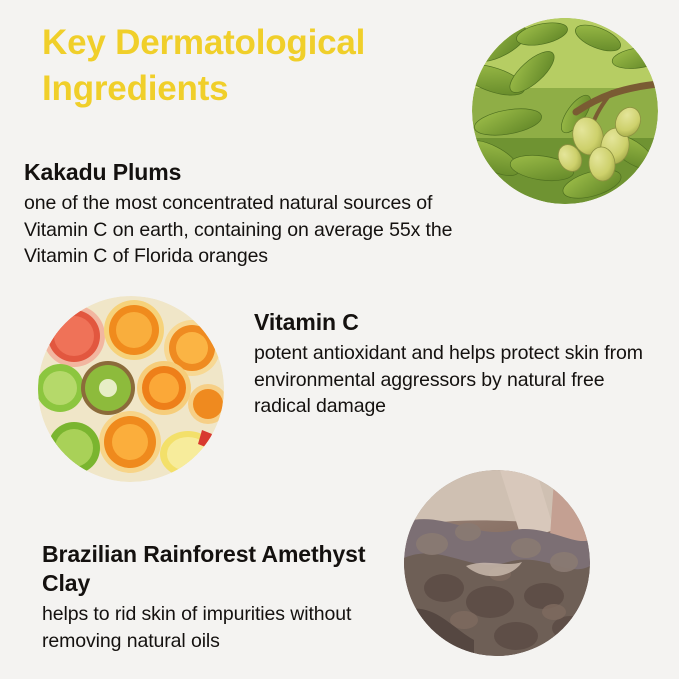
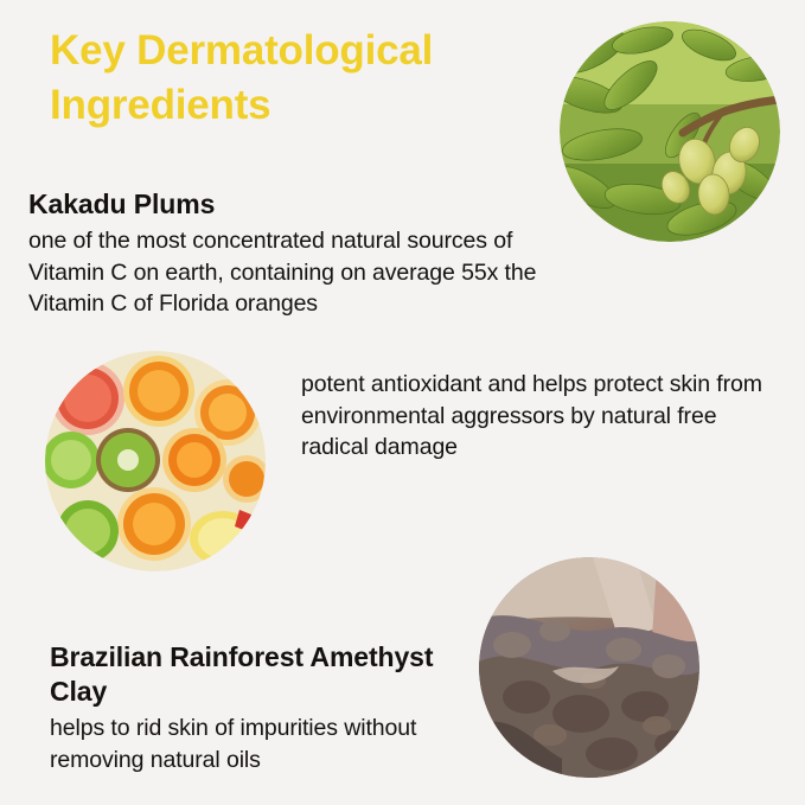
  Key Dermatological Ingredients
  Kakadu Plums
  one of the most concentrated natural sources of Vitamin C on earth, containing on average 55x the Vitamin C of Florida oranges
- Vitamin C
  potent antioxidant and helps protect skin from environmental aggressors by natural free radical damage
  Brazilian Rainforest Amethyst Clay
  helps to rid skin of impurities without removing natural oils
